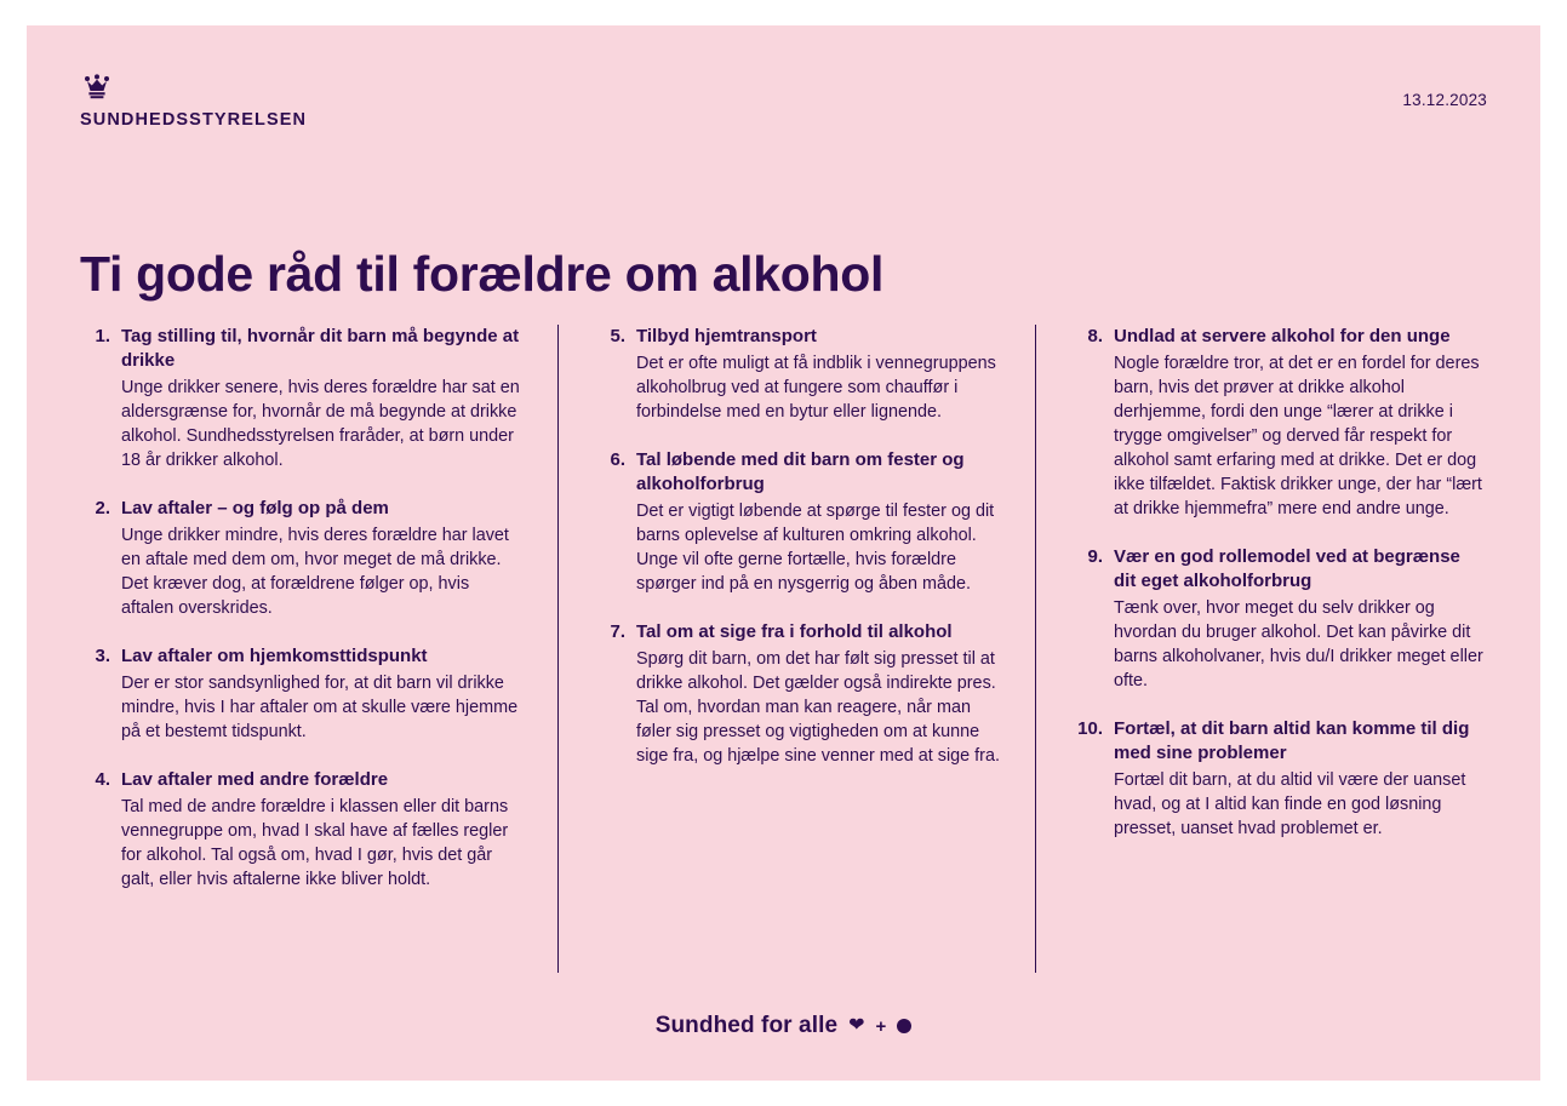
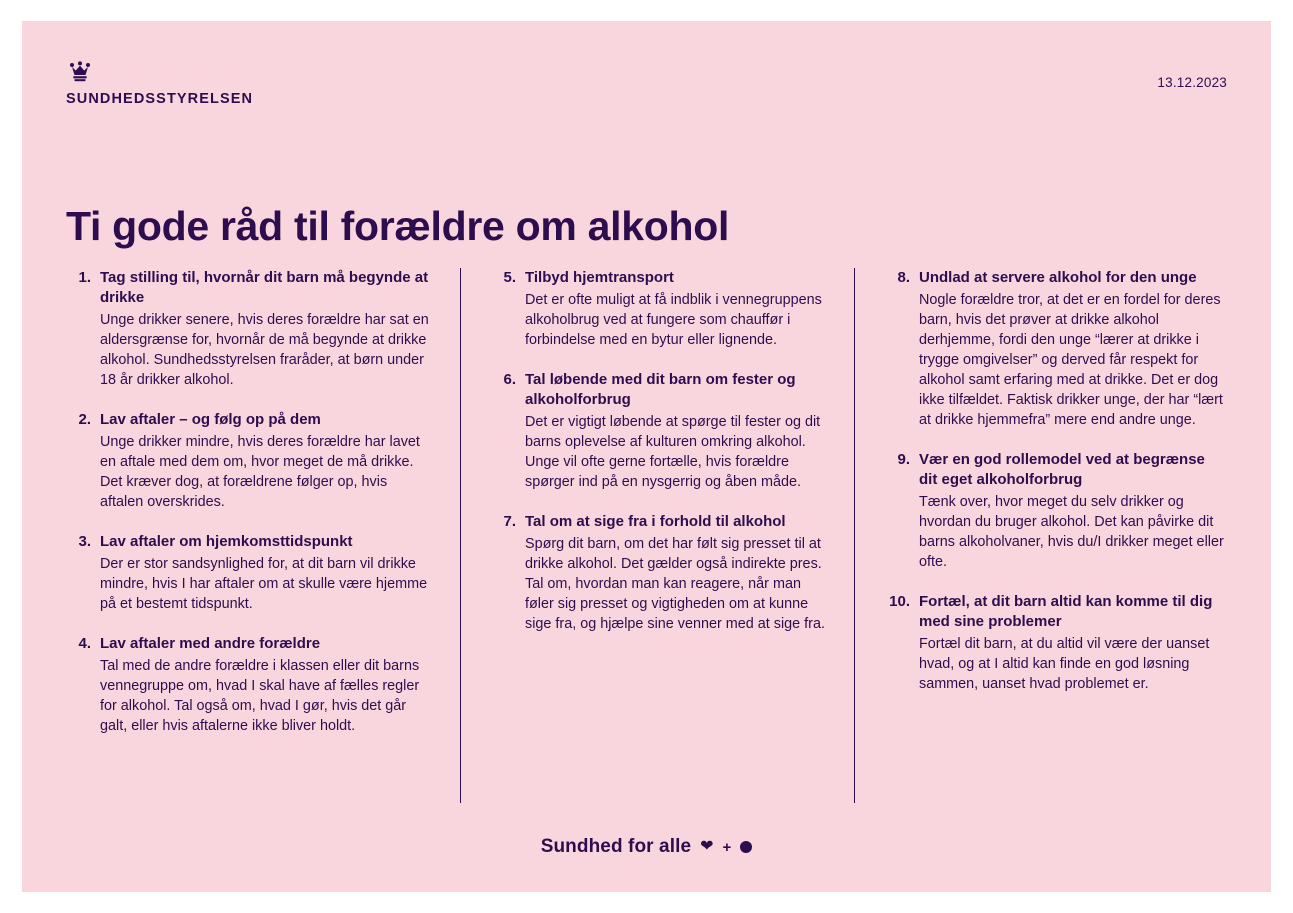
  SUNDHEDSSTYRELSEN
  13.12.2023
  Ti gode råd til forældre om alkohol
  1.
  Tag stilling til, hvornår dit barn må begynde at drikke
  Unge drikker senere, hvis deres forældre har sat en aldersgrænse for, hvornår de må begynde at drikke alkohol. Sundhedsstyrelsen fraråder, at børn under 18 år drikker alkohol.
  2.
  Lav aftaler – og følg op på dem
  Unge drikker mindre, hvis deres forældre har lavet en aftale med dem om, hvor meget de må drikke. Det kræver dog, at forældrene følger op, hvis aftalen overskrides.
  3.
  Lav aftaler om hjemkomsttidspunkt
  Der er stor sandsynlighed for, at dit barn vil drikke mindre, hvis I har aftaler om at skulle være hjemme på et bestemt tidspunkt.
  4.
  Lav aftaler med andre forældre
  Tal med de andre forældre i klassen eller dit barns vennegruppe om, hvad I skal have af fælles regler for alkohol. Tal også om, hvad I gør, hvis det går galt, eller hvis aftalerne ikke bliver holdt.
  5.
  Tilbyd hjemtransport
  Det er ofte muligt at få indblik i vennegruppens alkoholbrug ved at fungere som chauffør i forbindelse med en bytur eller lignende.
  6.
  Tal løbende med dit barn om fester og alkoholforbrug
  Det er vigtigt løbende at spørge til fester og dit barns oplevelse af kulturen omkring alkohol. Unge vil ofte gerne fortælle, hvis forældre spørger ind på en nysgerrig og åben måde.
  7.
  Tal om at sige fra i forhold til alkohol
  Spørg dit barn, om det har følt sig presset til at drikke alkohol. Det gælder også indirekte pres. Tal om, hvordan man kan reagere, når man føler sig presset og vigtigheden om at kunne sige fra, og hjælpe sine venner med at sige fra.
  8.
  Undlad at servere alkohol for den unge
  Nogle forældre tror, at det er en fordel for deres barn, hvis det prøver at drikke alkohol derhjemme, fordi den unge “lærer at drikke i trygge omgivelser” og derved får respekt for alkohol samt erfaring med at drikke. Det er dog ikke tilfældet. Faktisk drikker unge, der har “lært at drikke hjemmefra” mere end andre unge.
  9.
  Vær en god rollemodel ved at begrænse dit eget alkoholforbrug
  Tænk over, hvor meget du selv drikker og hvordan du bruger alkohol. Det kan påvirke dit barns alkoholvaner, hvis du/I drikker meget eller ofte.
  10.
  Fortæl, at dit barn altid kan komme til dig med sine problemer
- Fortæl dit barn, at du altid vil være der uanset hvad, og at I altid kan finde en god løsning presset, uanset hvad problemet er.
+ Fortæl dit barn, at du altid vil være der uanset hvad, og at I altid kan finde en god løsning sammen, uanset hvad problemet er.
  Sundhed for alle
  ❤
  +
